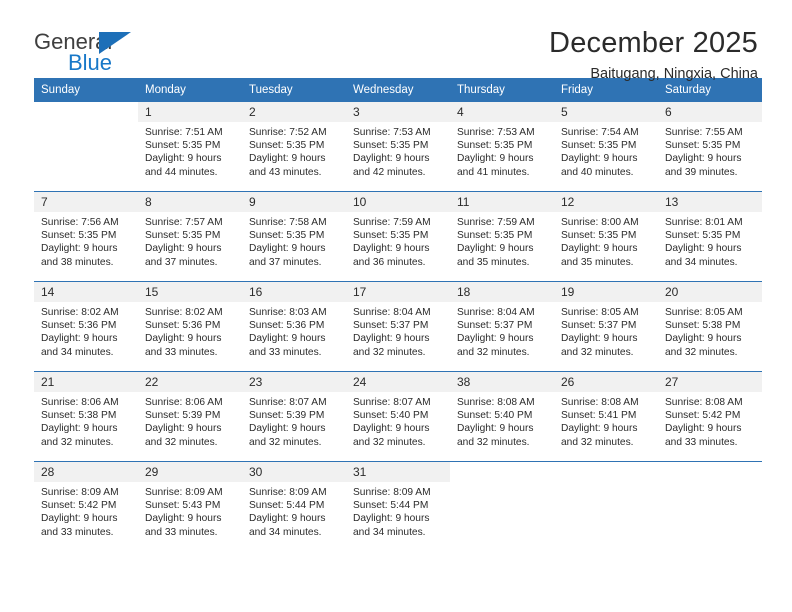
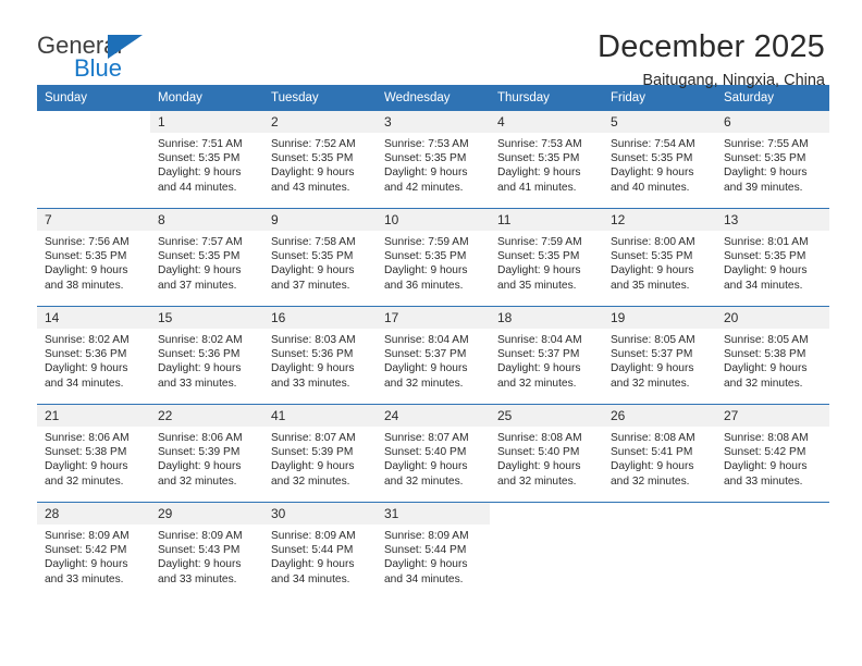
  General
  Blue
  December 2025
  Baitugang, Ningxia, China
  Sunday
  Monday
  Tuesday
  Wednesday
  Thursday
  Friday
  Saturday
  1
  Sunrise: 7:51 AM
  Sunset: 5:35 PM
  Daylight: 9 hours
  and 44 minutes.
  2
  Sunrise: 7:52 AM
  Sunset: 5:35 PM
  Daylight: 9 hours
  and 43 minutes.
  3
  Sunrise: 7:53 AM
  Sunset: 5:35 PM
  Daylight: 9 hours
  and 42 minutes.
  4
  Sunrise: 7:53 AM
  Sunset: 5:35 PM
  Daylight: 9 hours
  and 41 minutes.
  5
  Sunrise: 7:54 AM
  Sunset: 5:35 PM
  Daylight: 9 hours
  and 40 minutes.
  6
  Sunrise: 7:55 AM
  Sunset: 5:35 PM
  Daylight: 9 hours
  and 39 minutes.
  7
  Sunrise: 7:56 AM
  Sunset: 5:35 PM
  Daylight: 9 hours
  and 38 minutes.
  8
  Sunrise: 7:57 AM
  Sunset: 5:35 PM
  Daylight: 9 hours
  and 37 minutes.
  9
  Sunrise: 7:58 AM
  Sunset: 5:35 PM
  Daylight: 9 hours
  and 37 minutes.
  10
  Sunrise: 7:59 AM
  Sunset: 5:35 PM
  Daylight: 9 hours
  and 36 minutes.
  11
  Sunrise: 7:59 AM
  Sunset: 5:35 PM
  Daylight: 9 hours
  and 35 minutes.
  12
  Sunrise: 8:00 AM
  Sunset: 5:35 PM
  Daylight: 9 hours
  and 35 minutes.
  13
  Sunrise: 8:01 AM
  Sunset: 5:35 PM
  Daylight: 9 hours
  and 34 minutes.
  14
  Sunrise: 8:02 AM
  Sunset: 5:36 PM
  Daylight: 9 hours
  and 34 minutes.
  15
  Sunrise: 8:02 AM
  Sunset: 5:36 PM
  Daylight: 9 hours
  and 33 minutes.
  16
  Sunrise: 8:03 AM
  Sunset: 5:36 PM
  Daylight: 9 hours
  and 33 minutes.
  17
  Sunrise: 8:04 AM
  Sunset: 5:37 PM
  Daylight: 9 hours
  and 32 minutes.
  18
  Sunrise: 8:04 AM
  Sunset: 5:37 PM
  Daylight: 9 hours
  and 32 minutes.
  19
  Sunrise: 8:05 AM
  Sunset: 5:37 PM
  Daylight: 9 hours
  and 32 minutes.
  20
  Sunrise: 8:05 AM
  Sunset: 5:38 PM
  Daylight: 9 hours
  and 32 minutes.
  21
  Sunrise: 8:06 AM
  Sunset: 5:38 PM
  Daylight: 9 hours
  and 32 minutes.
  22
  Sunrise: 8:06 AM
  Sunset: 5:39 PM
  Daylight: 9 hours
  and 32 minutes.
- 23
+ 41
  Sunrise: 8:07 AM
  Sunset: 5:39 PM
  Daylight: 9 hours
  and 32 minutes.
  24
  Sunrise: 8:07 AM
  Sunset: 5:40 PM
  Daylight: 9 hours
  and 32 minutes.
- 38
+ 25
  Sunrise: 8:08 AM
  Sunset: 5:40 PM
  Daylight: 9 hours
  and 32 minutes.
  26
  Sunrise: 8:08 AM
  Sunset: 5:41 PM
  Daylight: 9 hours
  and 32 minutes.
  27
  Sunrise: 8:08 AM
  Sunset: 5:42 PM
  Daylight: 9 hours
  and 33 minutes.
  28
  Sunrise: 8:09 AM
  Sunset: 5:42 PM
  Daylight: 9 hours
  and 33 minutes.
  29
  Sunrise: 8:09 AM
  Sunset: 5:43 PM
  Daylight: 9 hours
  and 33 minutes.
  30
  Sunrise: 8:09 AM
  Sunset: 5:44 PM
  Daylight: 9 hours
  and 34 minutes.
  31
  Sunrise: 8:09 AM
  Sunset: 5:44 PM
  Daylight: 9 hours
  and 34 minutes.
